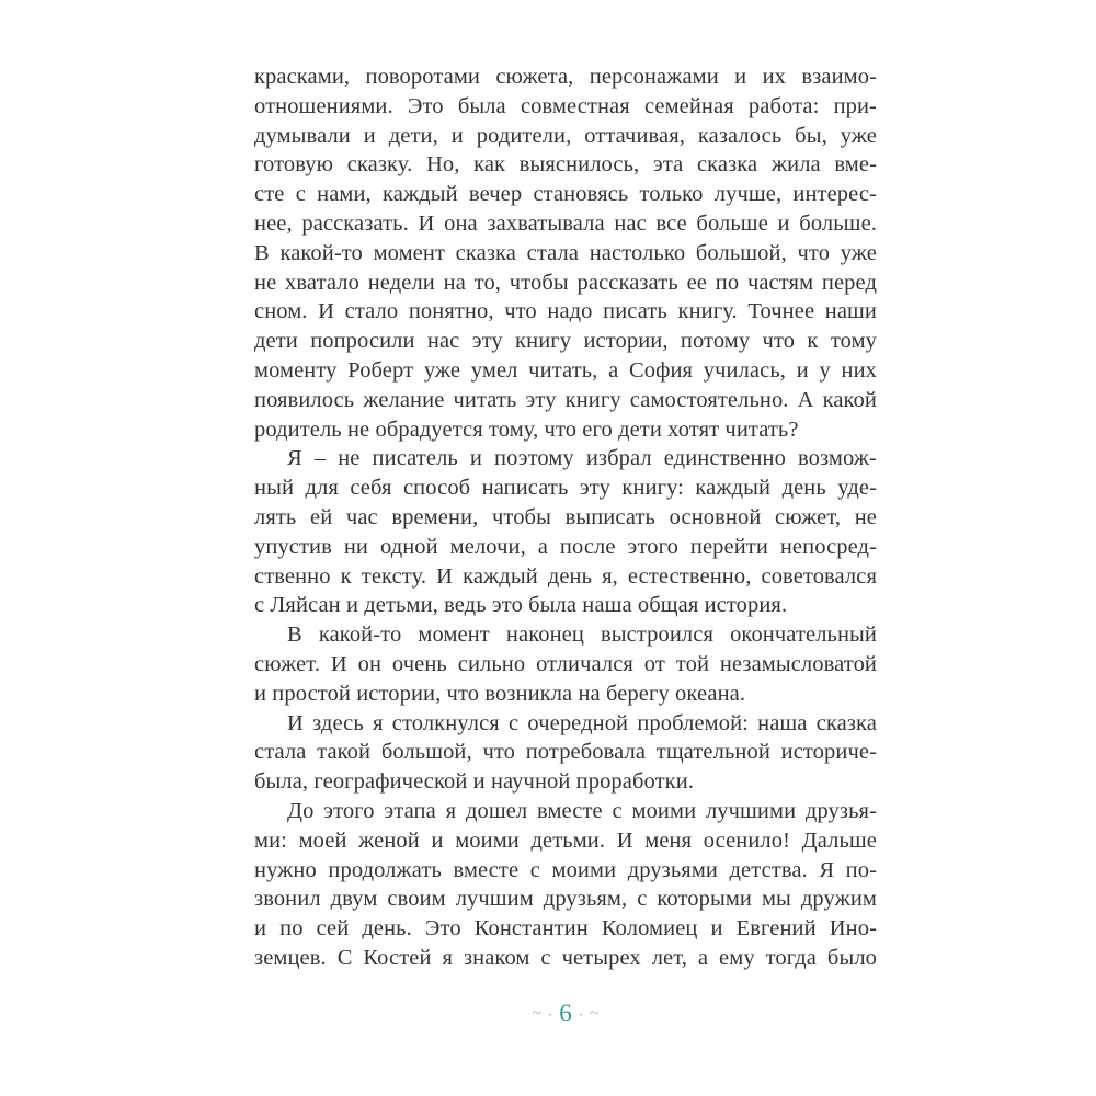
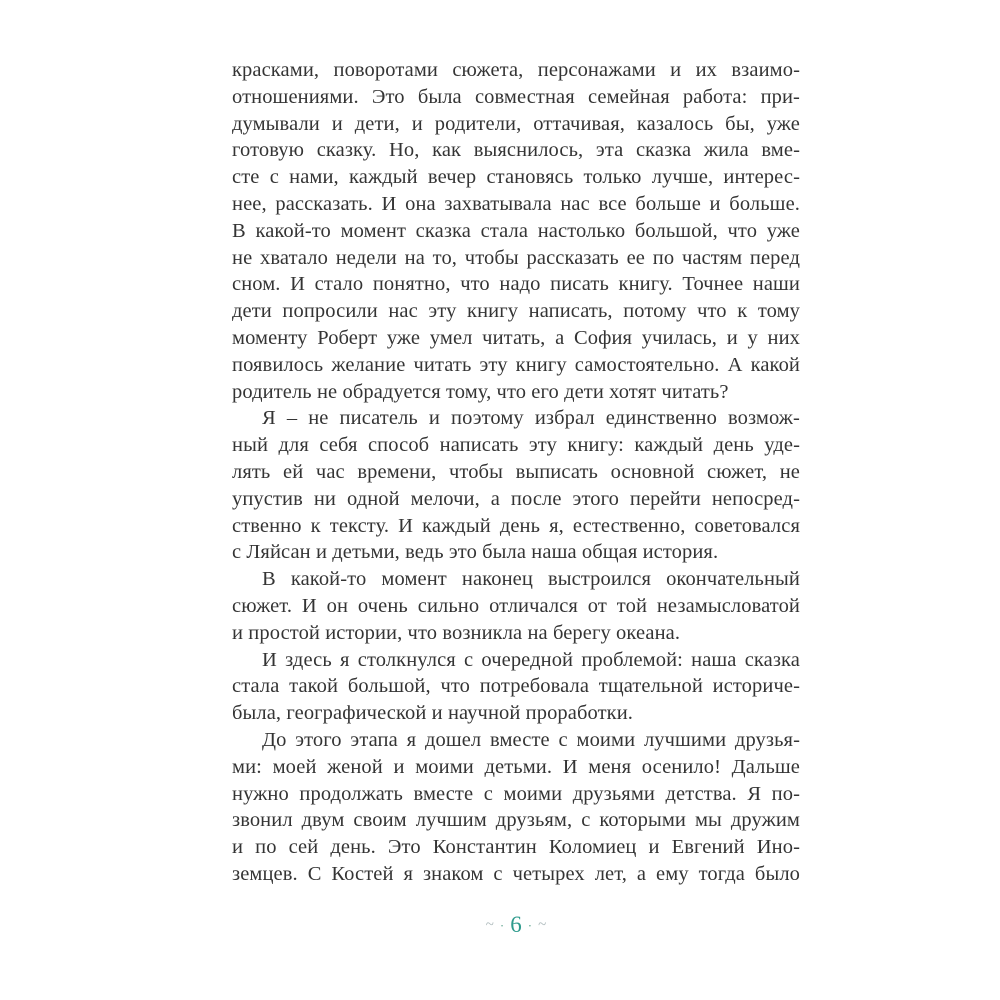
  красками, поворотами сюжета, персонажами и их взаимо-
  отношениями. Это была совместная семейная работа: при-
  думывали и дети, и родители, оттачивая, казалось бы, уже
  готовую сказку. Но, как выяснилось, эта сказка жила вме-
  сте с нами, каждый вечер становясь только лучше, интерес-
  нее, рассказать. И она захватывала нас все больше и больше.
  В какой-то момент сказка стала настолько большой, что уже
  не хватало недели на то, чтобы рассказать ее по частям перед
  сном. И стало понятно, что надо писать книгу. Точнее наши
- дети попросили нас эту книгу истории, потому что к тому
+ дети попросили нас эту книгу написать, потому что к тому
  моменту Роберт уже умел читать, а София училась, и у них
  появилось желание читать эту книгу самостоятельно. А какой
  родитель не обрадуется тому, что его дети хотят читать?
  Я – не писатель и поэтому избрал единственно возмож-
  ный для себя способ написать эту книгу: каждый день уде-
  лять ей час времени, чтобы выписать основной сюжет, не
  упустив ни одной мелочи, а после этого перейти непосред-
  ственно к тексту. И каждый день я, естественно, советовался
  с Ляйсан и детьми, ведь это была наша общая история.
  В какой-то момент наконец выстроился окончательный
  сюжет. И он очень сильно отличался от той незамысловатой
  и простой истории, что возникла на берегу океана.
  И здесь я столкнулся с очередной проблемой: наша сказка
  стала такой большой, что потребовала тщательной историче-
  была, географической и научной проработки.
  До этого этапа я дошел вместе с моими лучшими друзья-
  ми: моей женой и моими детьми. И меня осенило! Дальше
  нужно продолжать вместе с моими друзьями детства. Я по-
  звонил двум своим лучшим друзьям, с которыми мы дружим
  и по сей день. Это Константин Коломиец и Евгений Ино-
  земцев. С Костей я знаком с четырех лет, а ему тогда было
  ~
  ·
  6
  ·
  ~
